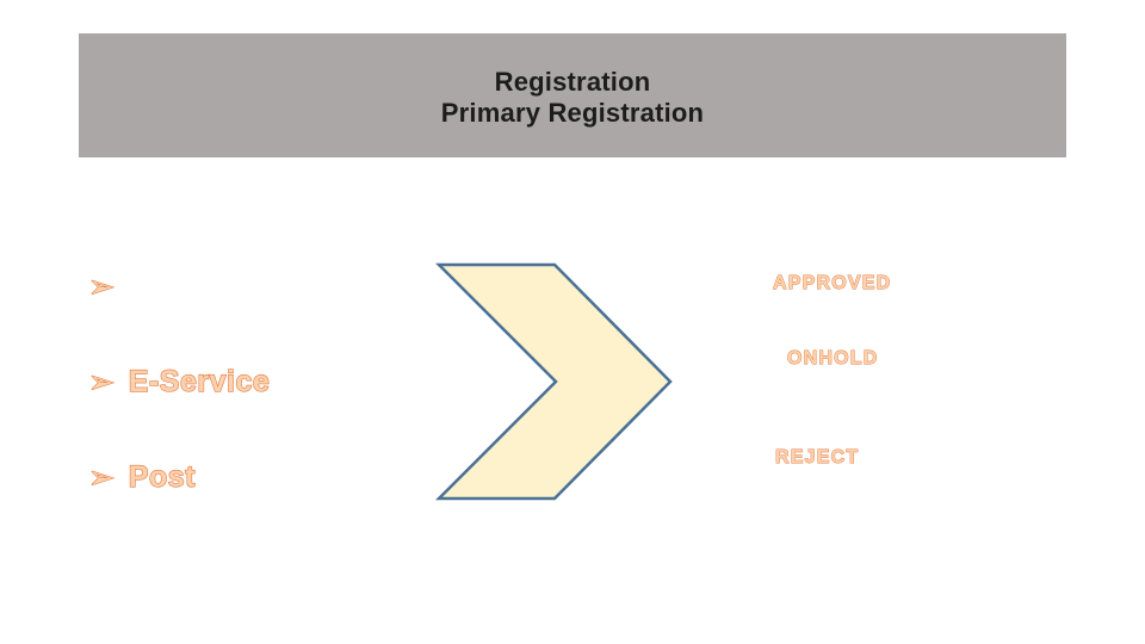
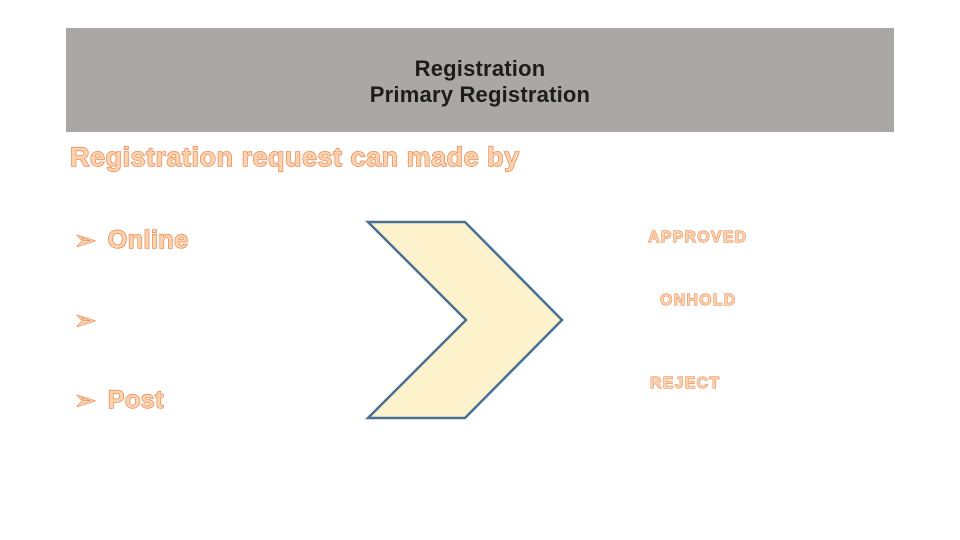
  Registration
  Primary Registration
+ Registration request can made by
  ➢
+ Online
  ➢
- E-Service
  ➢
  Post
  APPROVED
  ONHOLD
  REJECT
